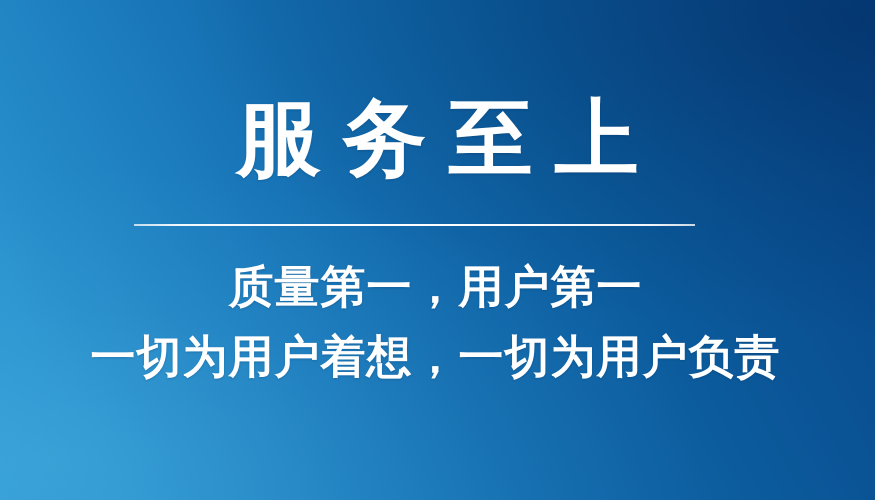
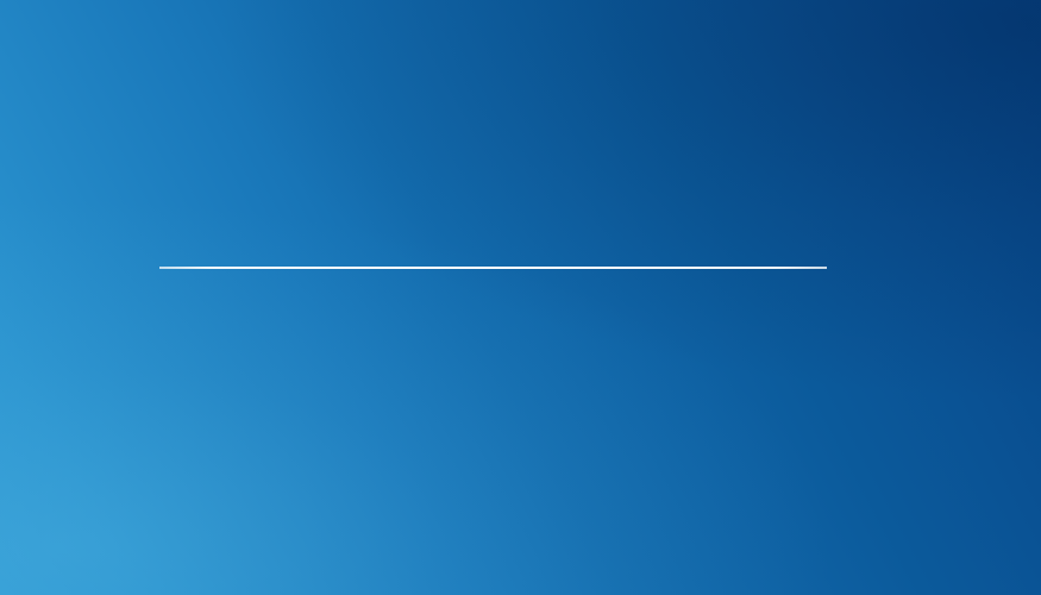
- 服务至上
- 质量第一，用户第一
- 一切为用户着想，一切为用户负责
